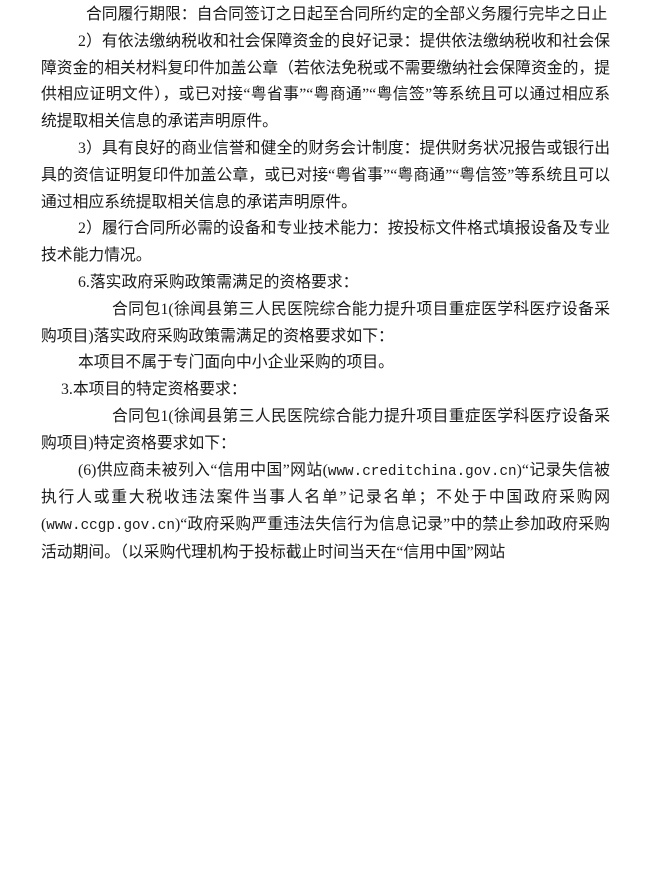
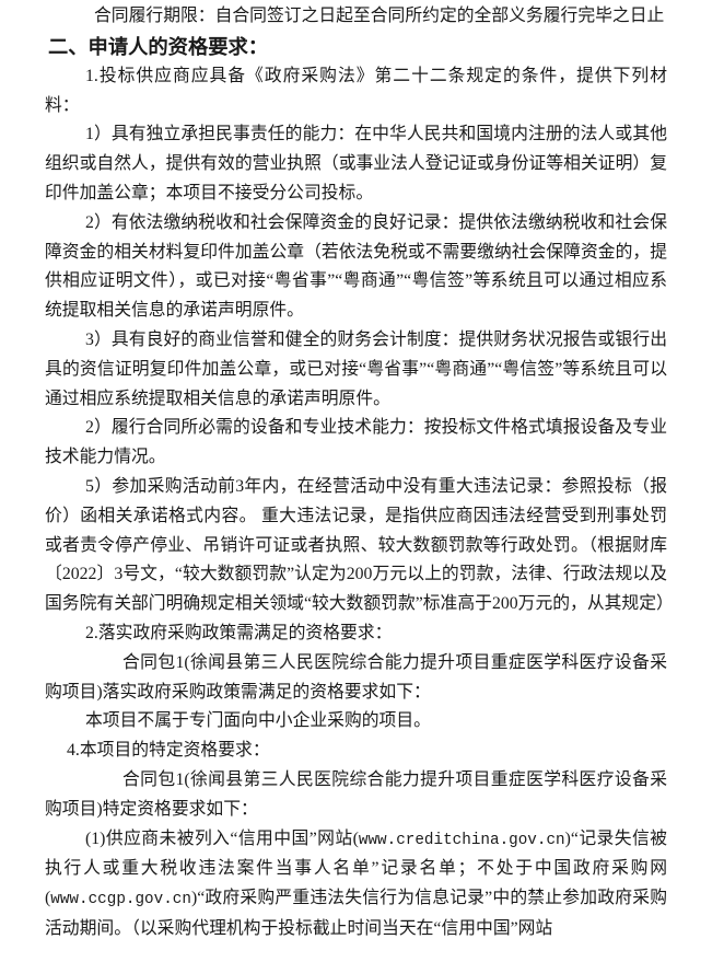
  合同履行期限：自合同签订之日起至合同所约定的全部义务履行完毕之日止
+ 二、申请人的资格要求：
+ 1.投标供应商应具备《政府采购法》第二十二条规定的条件，提供下列材料：
+ 1）具有独立承担民事责任的能力：在中华人民共和国境内注册的法人或其他组织或自然人，提供有效的营业执照（或事业法人登记证或身份证等相关证明）复印件加盖公章；本项目不接受分公司投标。
  2）有依法缴纳税收和社会保障资金的良好记录：提供依法缴纳税收和社会保障资金的相关材料复印件加盖公章（若依法免税或不需要缴纳社会保障资金的，提供相应证明文件），或已对接“粤省事”“粤商通”“粤信签”等系统且可以通过相应系统提取相关信息的承诺声明原件。
  3）具有良好的商业信誉和健全的财务会计制度：提供财务状况报告或银行出具的资信证明复印件加盖公章，或已对接“粤省事”“粤商通”“粤信签”等系统且可以通过相应系统提取相关信息的承诺声明原件。
  2）履行合同所必需的设备和专业技术能力：按投标文件格式填报设备及专业技术能力情况。
+ 5）参加采购活动前3年内，在经营活动中没有重大违法记录：参照投标（报价）函相关承诺格式内容。 重大违法记录，是指供应商因违法经营受到刑事处罚或者责令停产停业、吊销许可证或者执照、较大数额罚款等行政处罚。（根据财库〔2022〕3号文，“较大数额罚款”认定为200万元以上的罚款，法律、行政法规以及国务院有关部门明确规定相关领域“较大数额罚款”标准高于200万元的，从其规定）
- 6.落实政府采购政策需满足的资格要求：
+ 2.落实政府采购政策需满足的资格要求：
  合同包1(徐闻县第三人民医院综合能力提升项目重症医学科医疗设备采购项目)落实政府采购政策需满足的资格要求如下：
  本项目不属于专门面向中小企业采购的项目。
- 3.本项目的特定资格要求：
+ 4.本项目的特定资格要求：
  合同包1(徐闻县第三人民医院综合能力提升项目重症医学科医疗设备采购项目)特定资格要求如下：
- (6)供应商未被列入“信用中国”网站(www.creditchina.gov.cn)“记录失信被执行人或重大税收违法案件当事人名单”记录名单；不处于中国政府采购网(www.ccgp.gov.cn)“政府采购严重违法失信行为信息记录”中的禁止参加政府采购活动期间。（以采购代理机构于投标截止时间当天在“信用中国”网站
+ (1)供应商未被列入“信用中国”网站(www.creditchina.gov.cn)“记录失信被执行人或重大税收违法案件当事人名单”记录名单；不处于中国政府采购网(www.ccgp.gov.cn)“政府采购严重违法失信行为信息记录”中的禁止参加政府采购活动期间。（以采购代理机构于投标截止时间当天在“信用中国”网站
